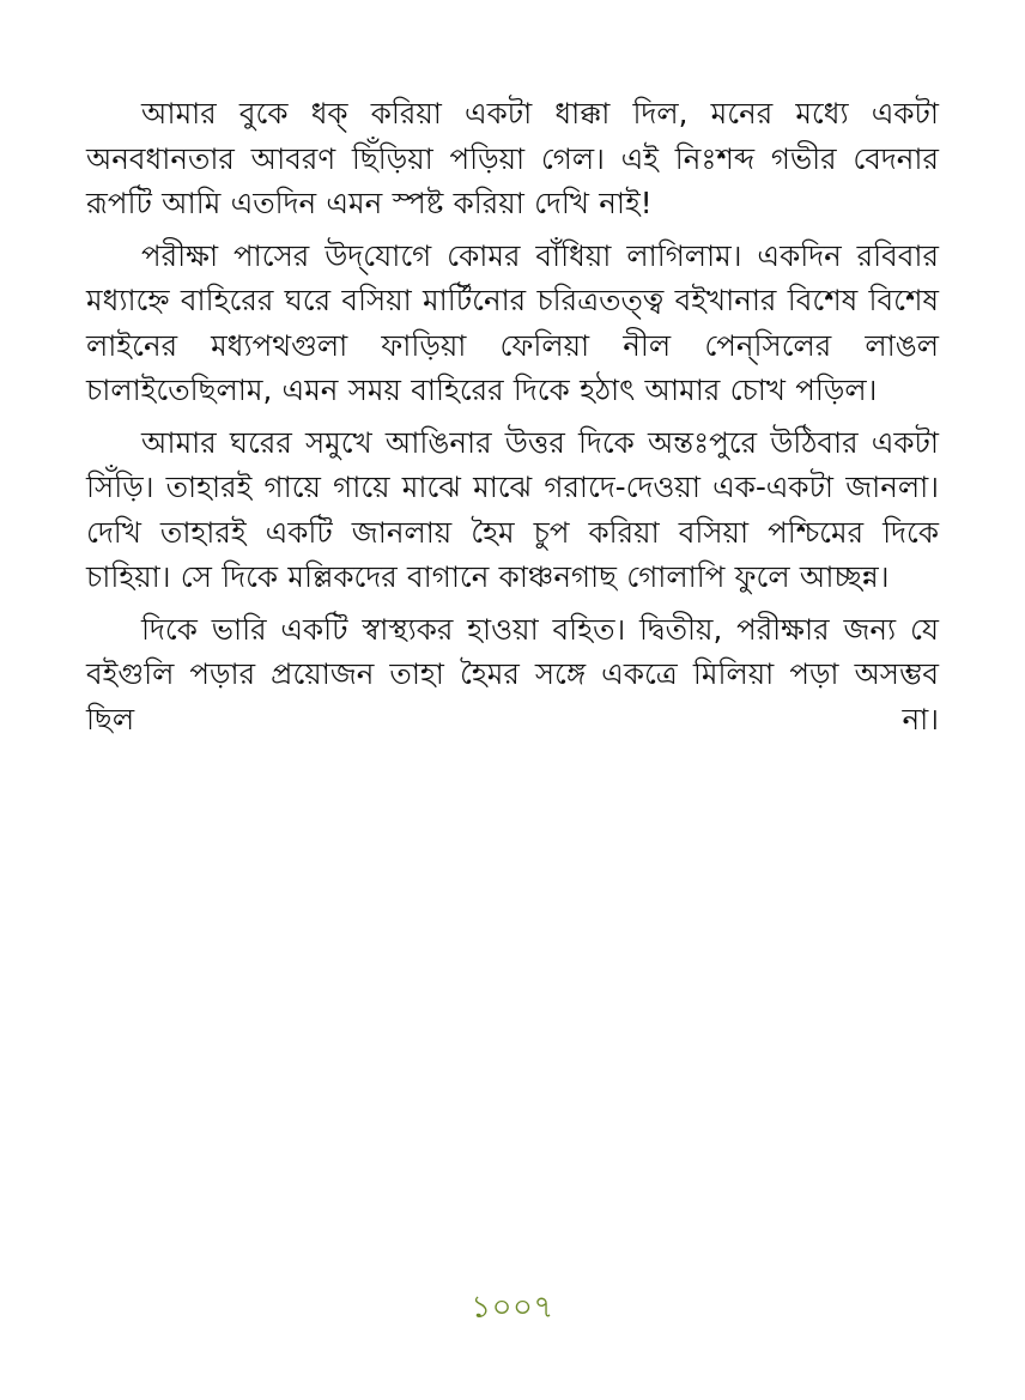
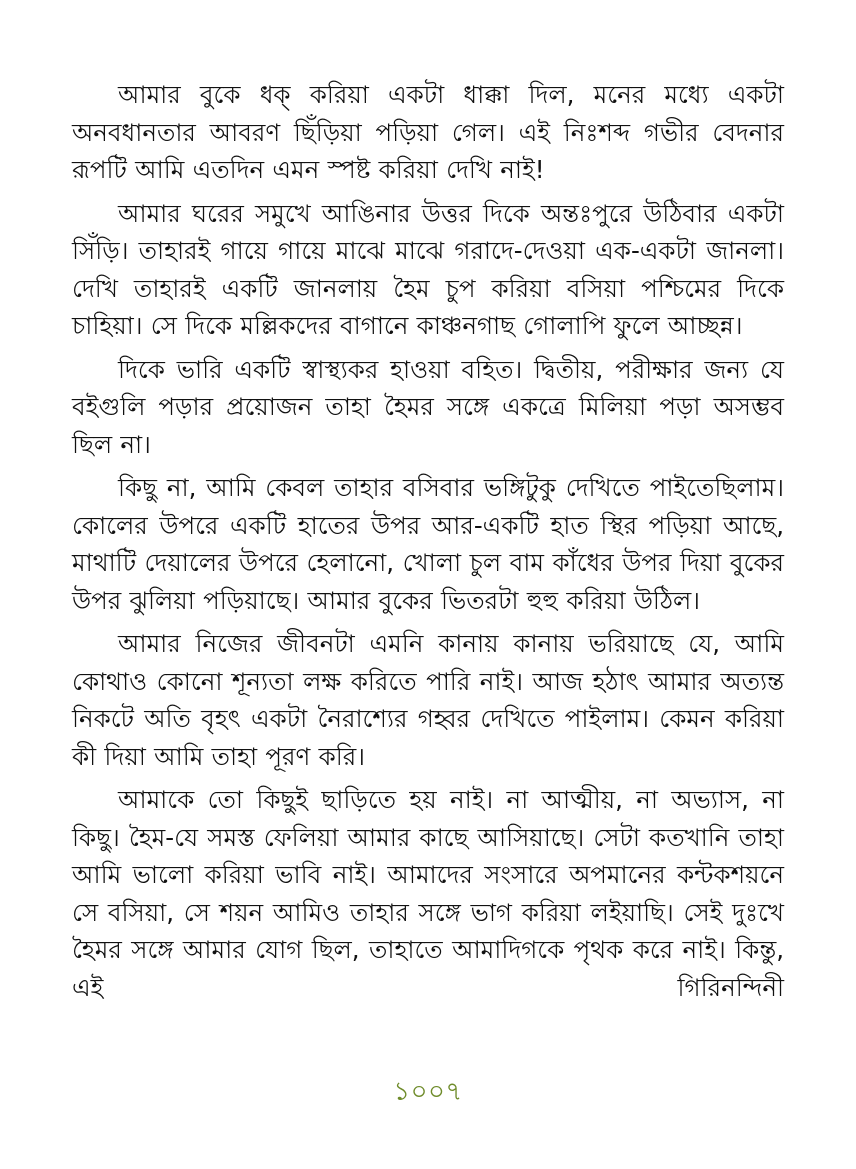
  আমার বুকে ধক্‌ করিয়া একটা ধাক্কা দিল, মনের মধ্যে একটা অনবধানতার আবরণ ছিঁড়িয়া পড়িয়া গেল। এই নিঃশব্দ গভীর বেদনার রূপটি আমি এতদিন এমন স্পষ্ট করিয়া দেখি নাই!
- পরীক্ষা পাসের উদ্‌যোগে কোমর বাঁধিয়া লাগিলাম। একদিন রবিবার মধ্যাহ্নে বাহিরের ঘরে বসিয়া মার্টিনোর চরিত্রতত্ত্ব বইখানার বিশেষ বিশেষ লাইনের মধ্যপথগুলা ফাড়িয়া ফেলিয়া নীল পেন্‌সিলের লাঙল চালাইতেছিলাম, এমন সময় বাহিরের দিকে হঠাৎ আমার চোখ পড়িল।
  আমার ঘরের সমুখে আঙিনার উত্তর দিকে অন্তঃপুরে উঠিবার একটা সিঁড়ি। তাহারই গায়ে গায়ে মাঝে মাঝে গরাদে-দেওয়া এক-একটা জানলা। দেখি তাহারই একটি জানলায় হৈম চুপ করিয়া বসিয়া পশ্চিমের দিকে চাহিয়া। সে দিকে মল্লিকদের বাগানে কাঞ্চনগাছ গোলাপি ফুলে আচ্ছন্ন।
  দিকে ভারি একটি স্বাস্থ্যকর হাওয়া বহিত। দ্বিতীয়, পরীক্ষার জন্য যে বইগুলি পড়ার প্রয়োজন তাহা হৈমর সঙ্গে একত্রে মিলিয়া পড়া অসম্ভব ছিল না।
+ কিছু না, আমি কেবল তাহার বসিবার ভঙ্গিটুকু দেখিতে পাইতেছিলাম। কোলের উপরে একটি হাতের উপর আর-একটি হাত স্থির পড়িয়া আছে, মাথাটি দেয়ালের উপরে হেলানো, খোলা চুল বাম কাঁধের উপর দিয়া বুকের উপর ঝুলিয়া পড়িয়াছে। আমার বুকের ভিতরটা হুহু করিয়া উঠিল।
+ আমার নিজের জীবনটা এমনি কানায় কানায় ভরিয়াছে যে, আমি কোথাও কোনো শূন্যতা লক্ষ করিতে পারি নাই। আজ হঠাৎ আমার অত্যন্ত নিকটে অতি বৃহৎ একটা নৈরাশ্যের গহ্বর দেখিতে পাইলাম। কেমন করিয়া কী দিয়া আমি তাহা পূরণ করি।
+ আমাকে তো কিছুই ছাড়িতে হয় নাই। না আত্মীয়, না অভ্যাস, না কিছু। হৈম-যে সমস্ত ফেলিয়া আমার কাছে আসিয়াছে। সেটা কতখানি তাহা আমি ভালো করিয়া ভাবি নাই। আমাদের সংসারে অপমানের কন্টকশয়নে সে বসিয়া, সে শয়ন আমিও তাহার সঙ্গে ভাগ করিয়া লইয়াছি। সেই দুঃখে হৈমর সঙ্গে আমার যোগ ছিল, তাহাতে আমাদিগকে পৃথক করে নাই। কিন্তু, এই গিরিনন্দিনী
  ১০০৭
